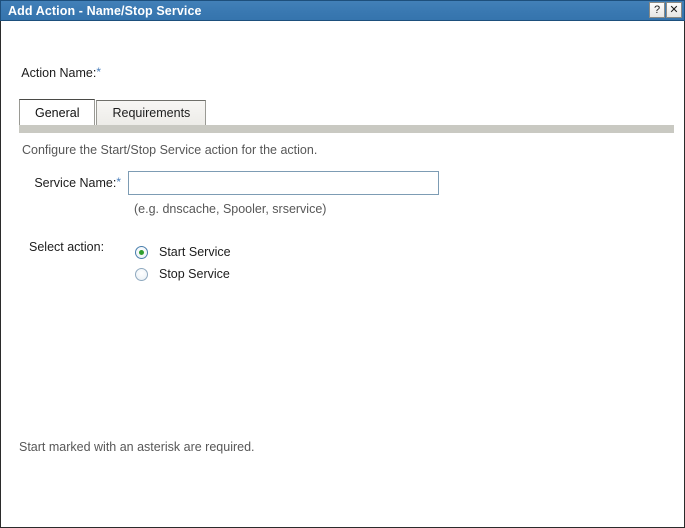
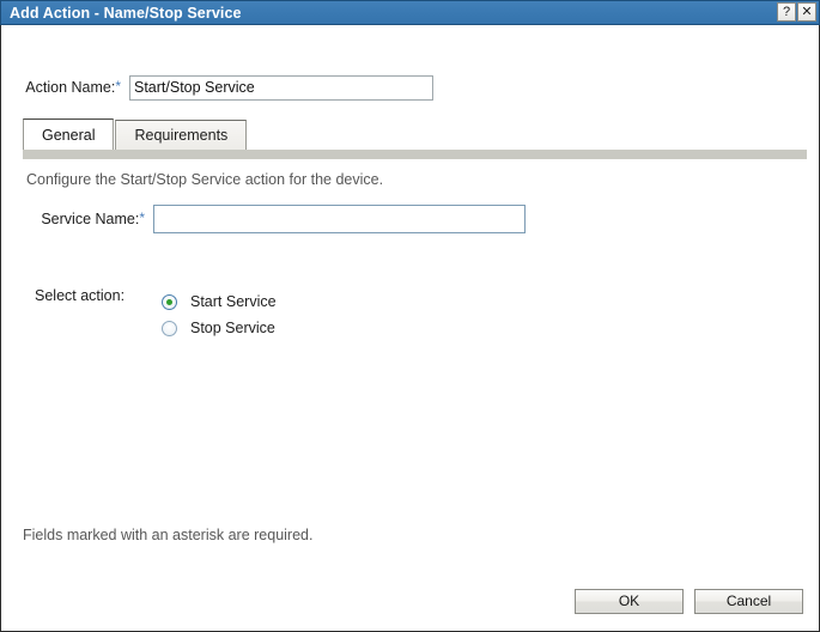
  Add Action - Name/Stop Service
  ?
  ✕
  Action Name:*
+ Start/Stop Service
  General
  Requirements
- Configure the Start/Stop Service action for the action.
+ Configure the Start/Stop Service action for the device.
  Service Name:*
- (e.g. dnscache, Spooler, srservice)
  Select action:
  Start Service
  Stop Service
- Start marked with an asterisk are required.
+ Fields marked with an asterisk are required.
+ OK
+ Cancel
